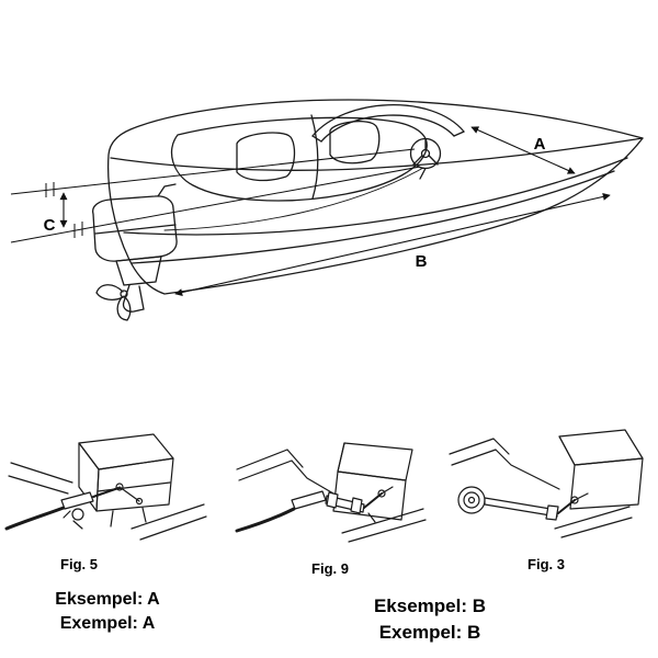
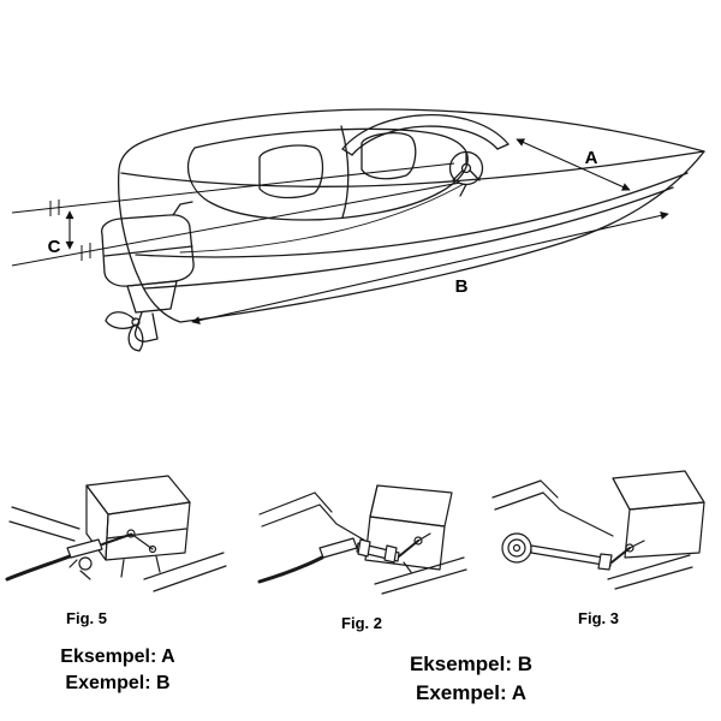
  A
  B
  C
  Fig. 5
- Fig. 9
+ Fig. 2
  Fig. 3
  Eksempel: A
- Exempel: A
+ Exempel: B
  Eksempel: B
- Exempel: B
+ Exempel: A
